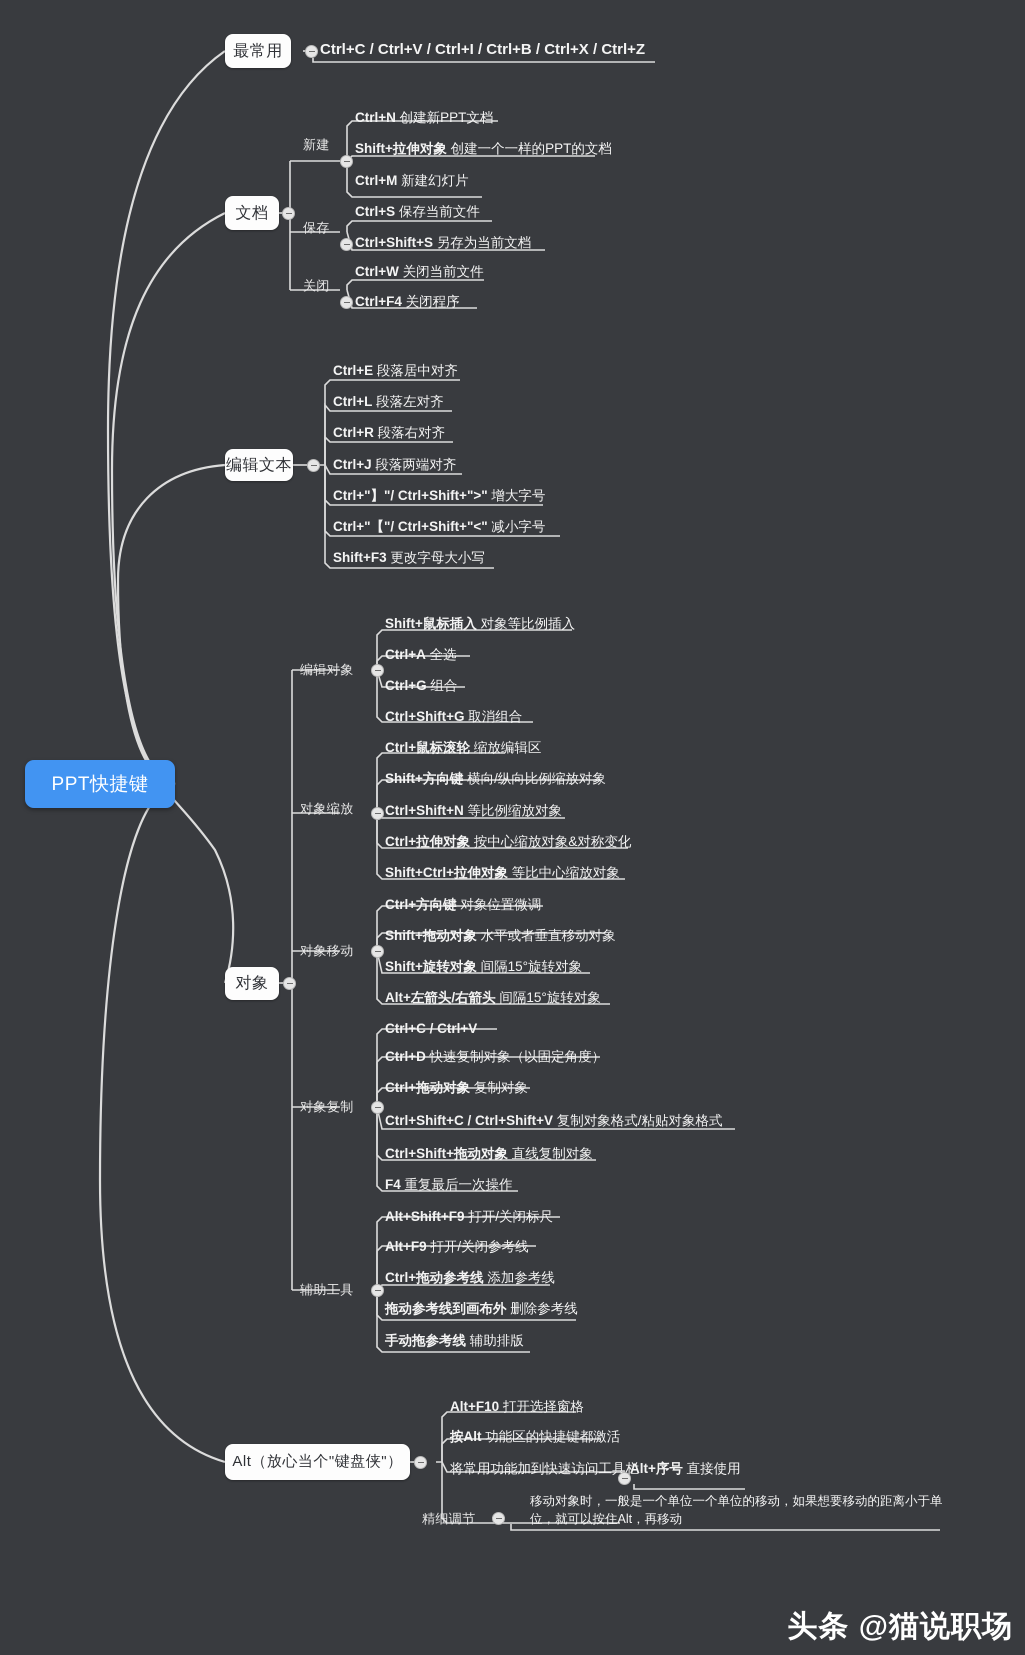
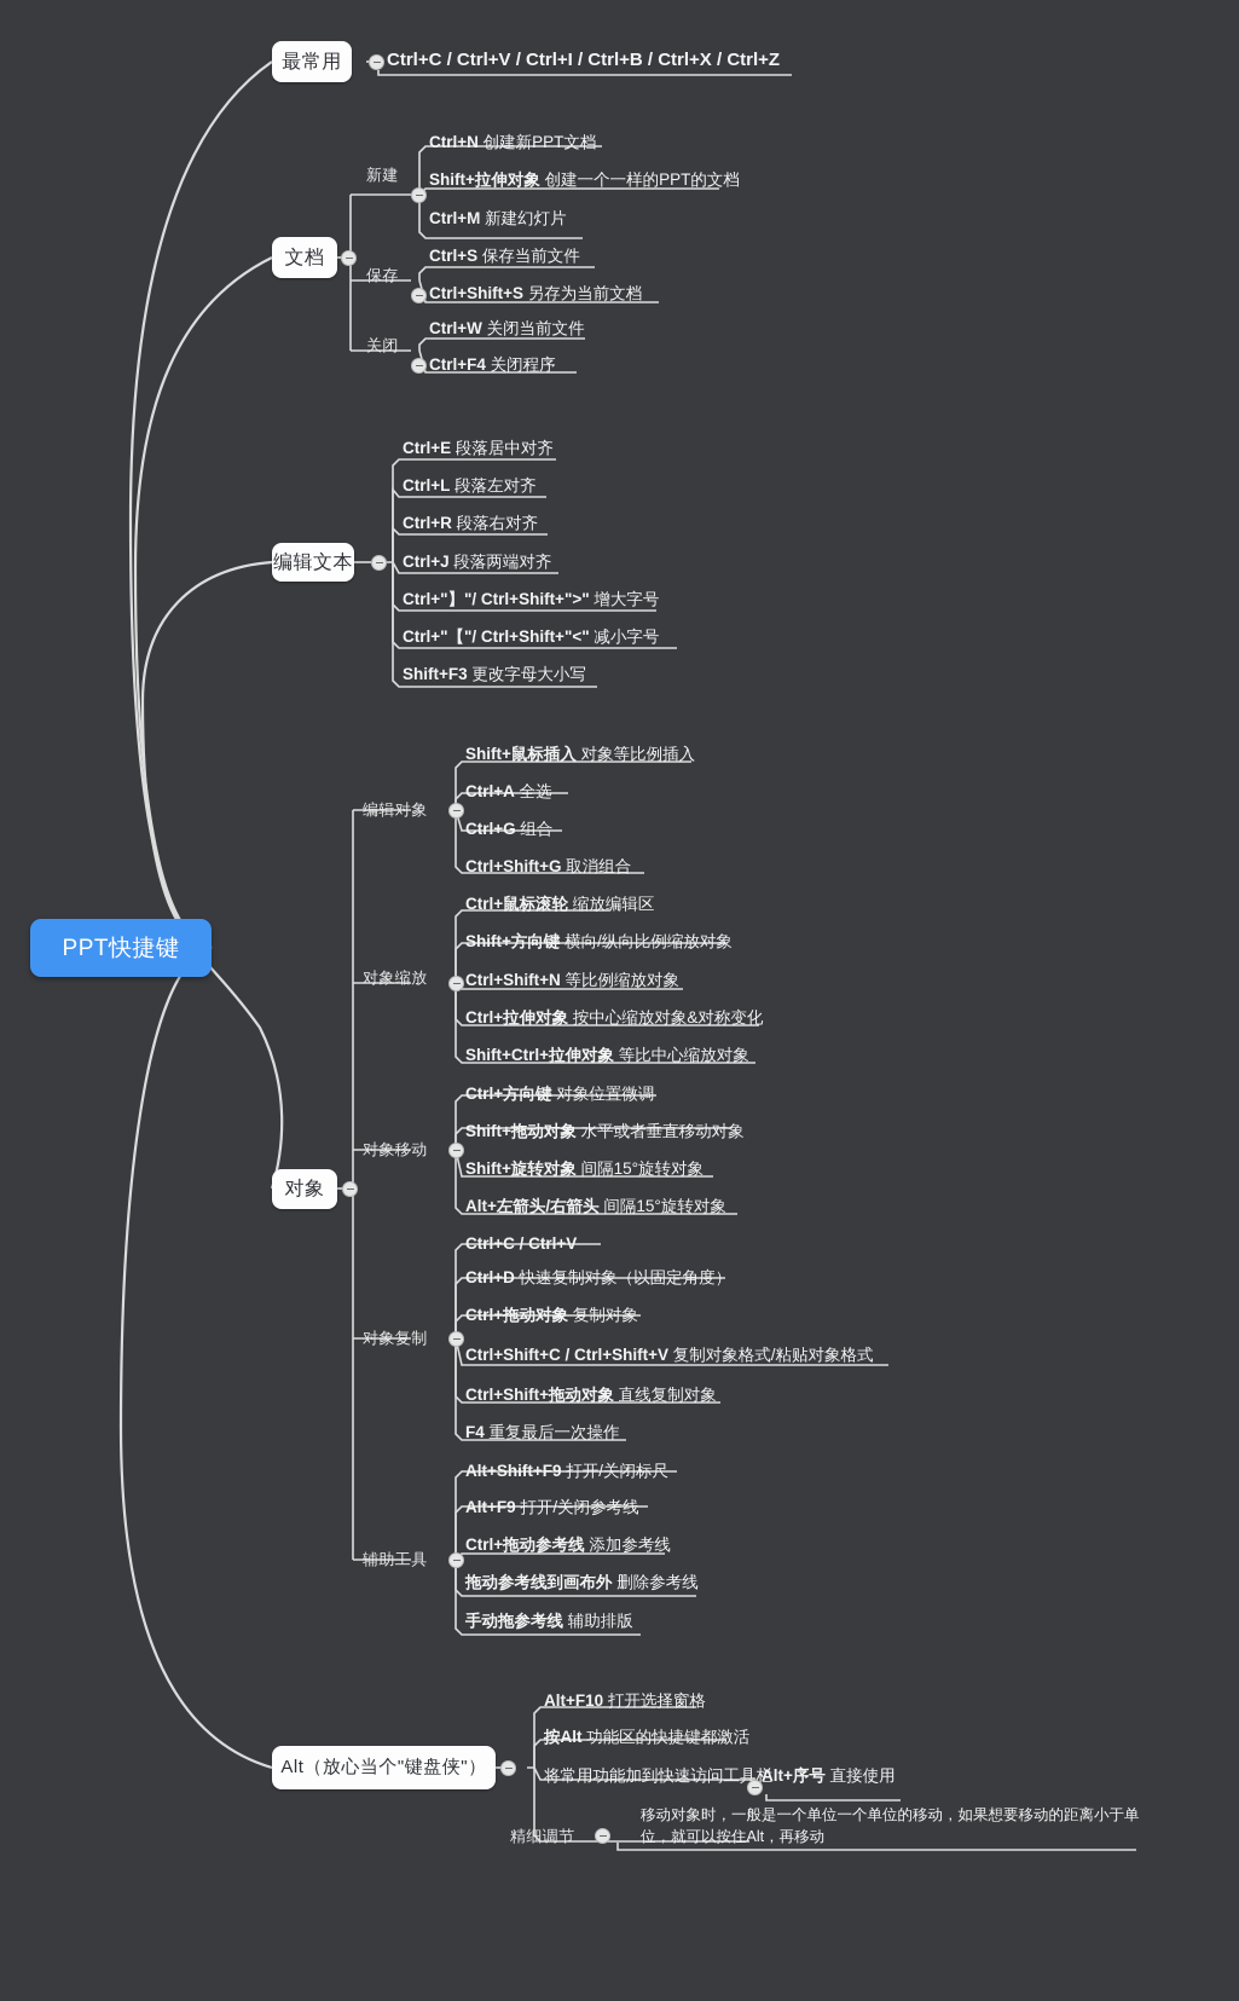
  PPT快捷键
  最常用
  文档
  编辑文本
  对象
  Alt（放心当个"键盘侠"）
  新建
  保存
  关闭
  编辑对象
  对象缩放
  对象移动
  对象复制
  辅助工具
  Ctrl+C / Ctrl+V / Ctrl+I / Ctrl+B / Ctrl+X / Ctrl+Z
  Ctrl+N 创建新PPT文档
  Shift+拉伸对象 创建一个一样的PPT的文档
  Ctrl+M 新建幻灯片
  Ctrl+S 保存当前文件
  Ctrl+Shift+S 另存为当前文档
  Ctrl+W 关闭当前文件
  Ctrl+F4 关闭程序
  Ctrl+E 段落居中对齐
  Ctrl+L 段落左对齐
  Ctrl+R 段落右对齐
  Ctrl+J 段落两端对齐
  Ctrl+"】"/ Ctrl+Shift+">" 增大字号
  Ctrl+"【"/ Ctrl+Shift+"<" 减小字号
  Shift+F3 更改字母大小写
  Shift+鼠标插入 对象等比例插入
  Ctrl+A 全选
  Ctrl+G 组合
  Ctrl+Shift+G 取消组合
  Ctrl+鼠标滚轮 缩放编辑区
  Shift+方向键 横向/纵向比例缩放对象
  Ctrl+Shift+N 等比例缩放对象
  Ctrl+拉伸对象 按中心缩放对象&对称变化
  Shift+Ctrl+拉伸对象 等比中心缩放对象
  Ctrl+方向键 对象位置微调
  Shift+拖动对象 水平或者垂直移动对象
  Shift+旋转对象 间隔15°旋转对象
  Alt+左箭头/右箭头 间隔15°旋转对象
  Ctrl+C / Ctrl+V
  Ctrl+D 快速复制对象（以固定角度）
  Ctrl+拖动对象 复制对象
  Ctrl+Shift+C / Ctrl+Shift+V 复制对象格式/粘贴对象格式
  Ctrl+Shift+拖动对象 直线复制对象
  F4 重复最后一次操作
  Alt+Shift+F9 打开/关闭标尺
  Alt+F9 打开/关闭参考线
  Ctrl+拖动参考线 添加参考线
  拖动参考线到画布外 删除参考线
  手动拖参考线 辅助排版
  Alt+F10 打开选择窗格
  按Alt 功能区的快捷键都激活
  将常用功能加到快速访问工具栏
  Alt+序号 直接使用
  精细调节
  移动对象时，一般是一个单位一个单位的移动，如果想要移动的距离小于单位，就可以按住Alt，再移动
- 头条 @猫说职场
